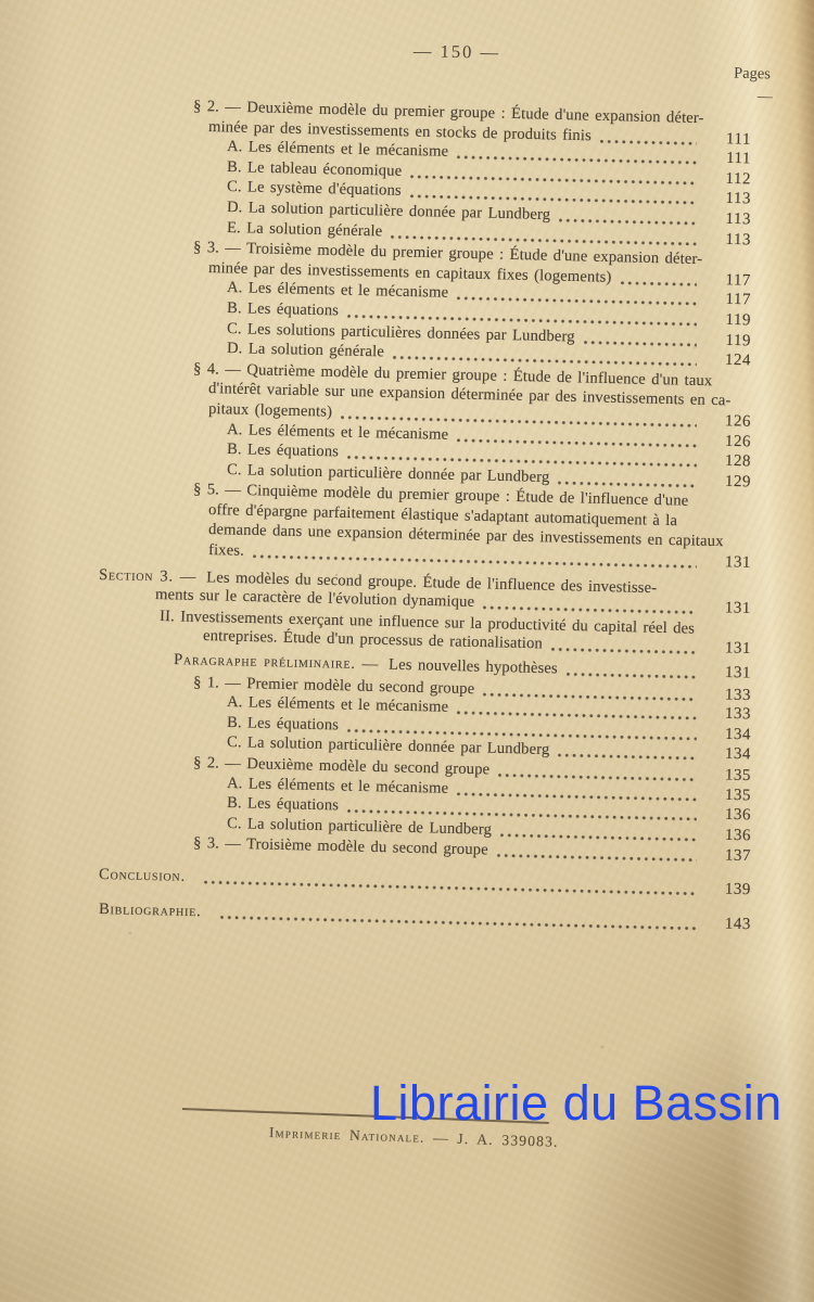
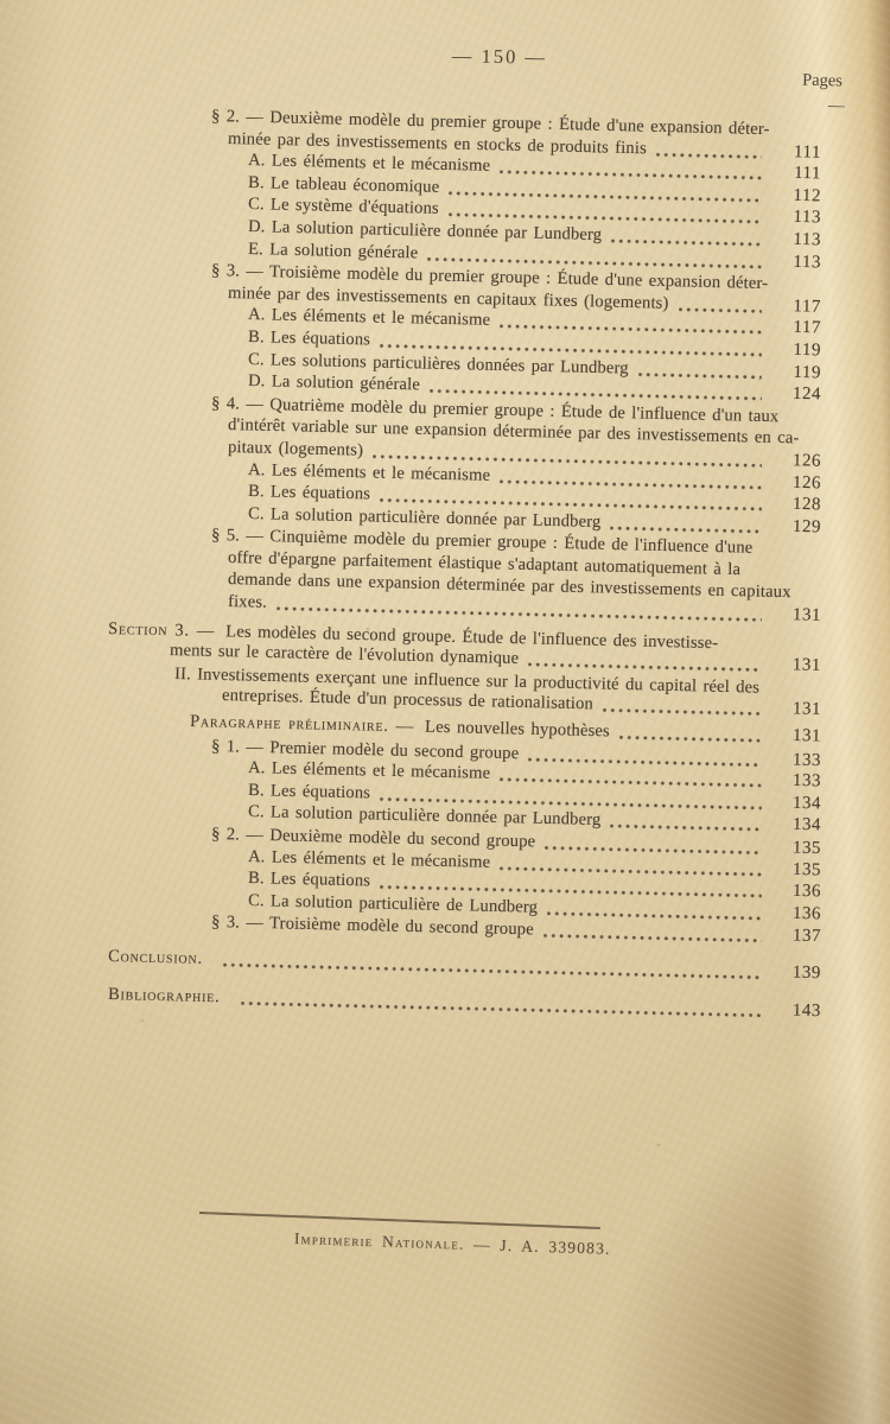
- Librairie du Bassin
